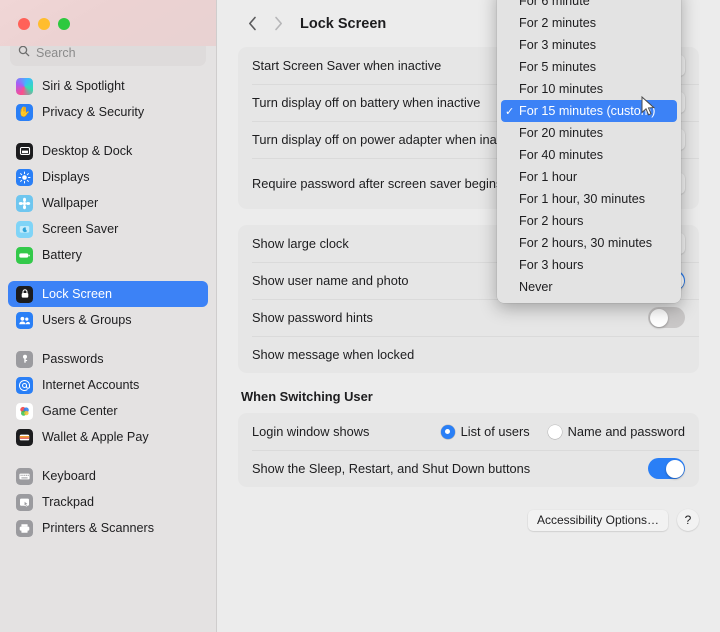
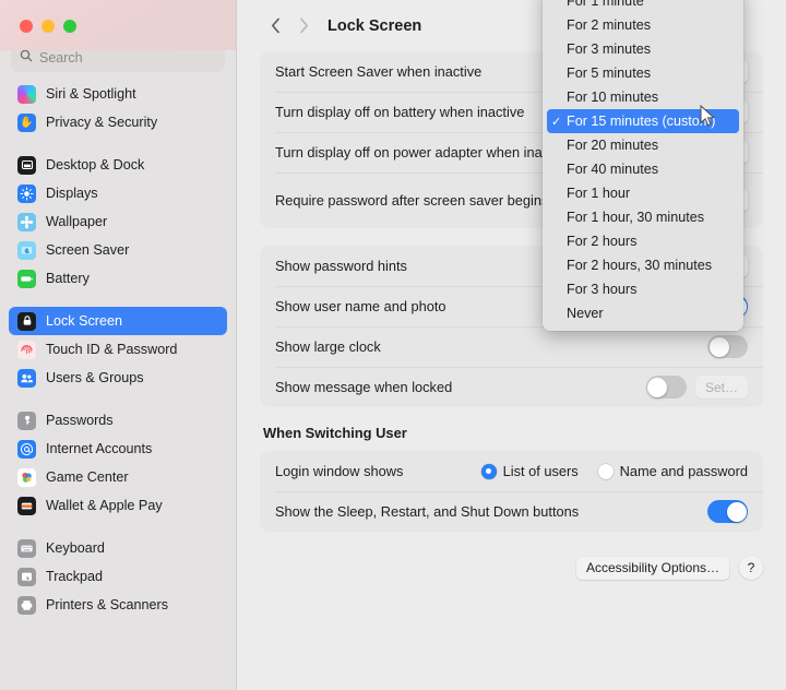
  Search
  Siri & Spotlight
  ✋
  Privacy & Security
  Desktop & Dock
  Displays
  Wallpaper
  Screen Saver
  Battery
  Lock Screen
+ Touch ID & Password
  Users & Groups
  Passwords
  Internet Accounts
  Game Center
  Wallet & Apple Pay
  Keyboard
  Trackpad
  Printers & Scanners
  Lock Screen
  Start Screen Saver when inactive
  Turn display off on battery when inactive
  Turn display off on power adapter when ina
- Show large clock
+ Show password hints
  Show user name and photo
- Show password hints
+ Show large clock
  Show message when locked
+ Set…
  When Switching User
  Login window shows
  List of users
  Name and password
  Show the Sleep, Restart, and Shut Down buttons
  Accessibility Options…
  ?
- For 6 minute
+ For 1 minute
  For 2 minutes
  For 3 minutes
  For 5 minutes
  For 10 minutes
  ✓
  For 15 minutes (custom)
  For 20 minutes
  For 40 minutes
  For 1 hour
  For 1 hour, 30 minutes
  For 2 hours
  For 2 hours, 30 minutes
  For 3 hours
  Never
